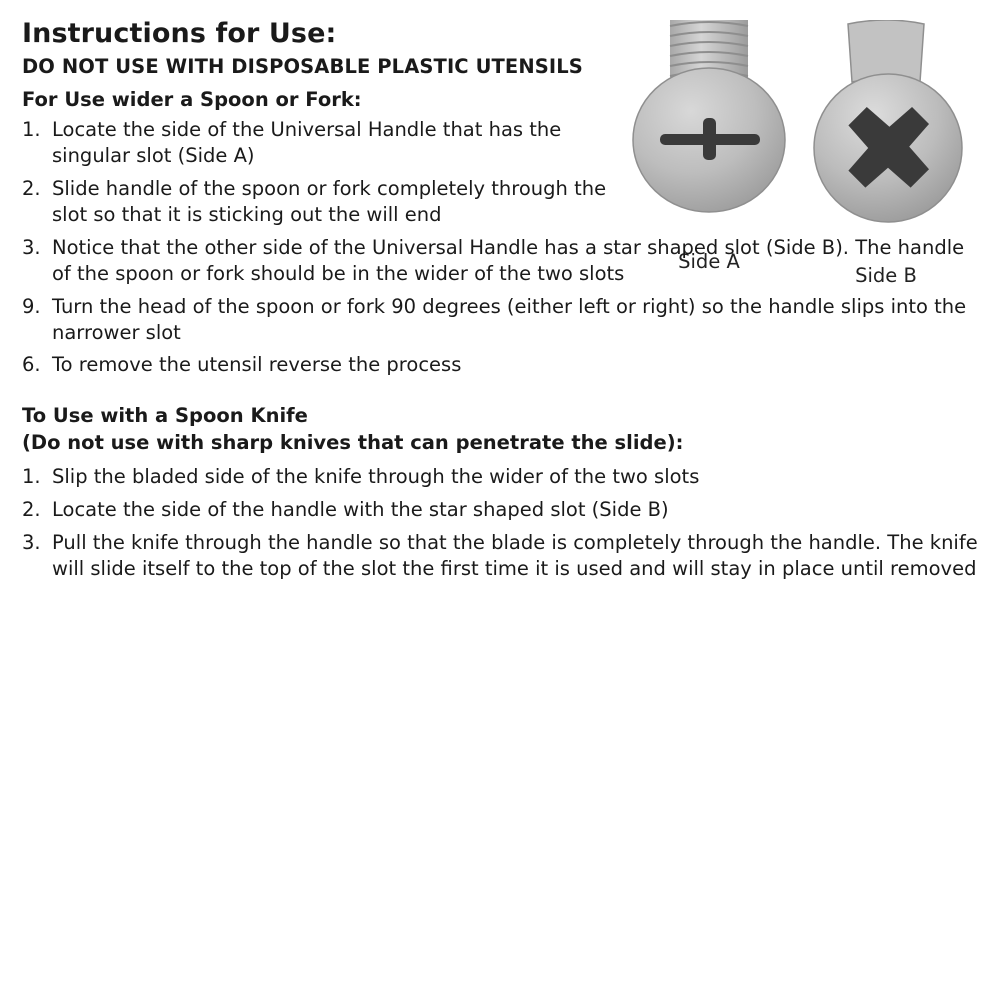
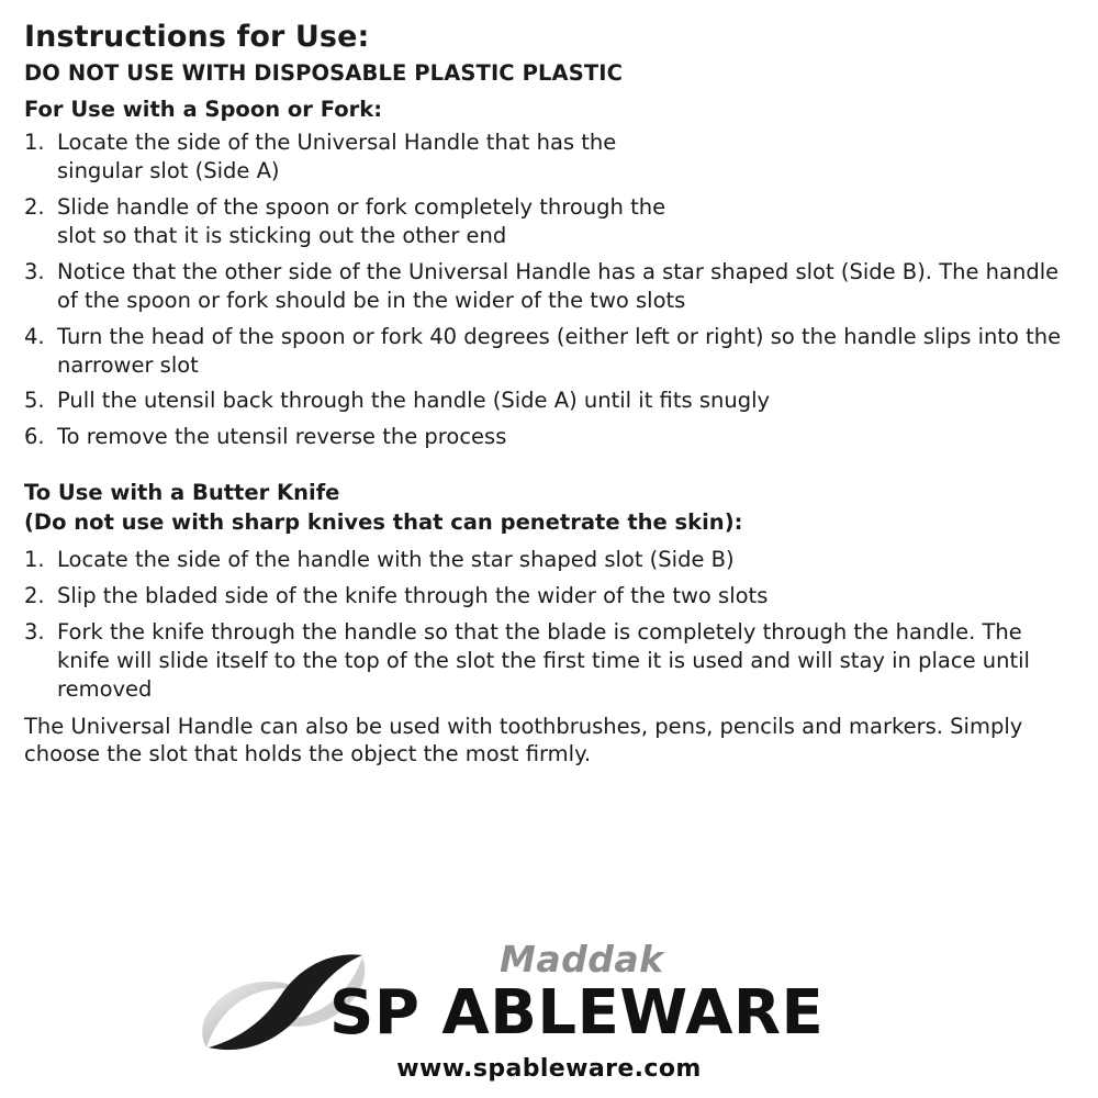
- Side A
- Side B
  Instructions for Use:
- DO NOT USE WITH DISPOSABLE PLASTIC UTENSILS
+ DO NOT USE WITH DISPOSABLE PLASTIC PLASTIC
- For Use wider a Spoon or Fork:
+ For Use with a Spoon or Fork:
  1.
  Locate the side of the Universal Handle that has the singular slot (Side A)
  2.
- Slide handle of the spoon or fork completely through the slot so that it is sticking out the will end
+ Slide handle of the spoon or fork completely through the slot so that it is sticking out the other end
  3.
  Notice that the other side of the Universal Handle has a star shaped slot (Side B). The handle of the spoon or fork should be in the wider of the two slots
- 9.
+ 4.
- Turn the head of the spoon or fork 90 degrees (either left or right) so the handle slips into the narrower slot
+ Turn the head of the spoon or fork 40 degrees (either left or right) so the handle slips into the narrower slot
+ 5.
+ Pull the utensil back through the handle (Side A) until it fits snugly
  6.
  To remove the utensil reverse the process
- To Use with a Spoon Knife
+ To Use with a Butter Knife
- (Do not use with sharp knives that can penetrate the slide):
+ (Do not use with sharp knives that can penetrate the skin):
  1.
- Slip the bladed side of the knife through the wider of the two slots
+ Locate the side of the handle with the star shaped slot (Side B)
  2.
- Locate the side of the handle with the star shaped slot (Side B)
+ Slip the bladed side of the knife through the wider of the two slots
  3.
- Pull the knife through the handle so that the blade is completely through the handle. The knife will slide itself to the top of the slot the first time it is used and will stay in place until removed
+ Fork the knife through the handle so that the blade is completely through the handle. The knife will slide itself to the top of the slot the first time it is used and will stay in place until removed
+ The Universal Handle can also be used with toothbrushes, pens, pencils and markers. Simply choose the slot that holds the object the most firmly.
+ Maddak
+ SP ABLEWARE
+ www.spableware.com
